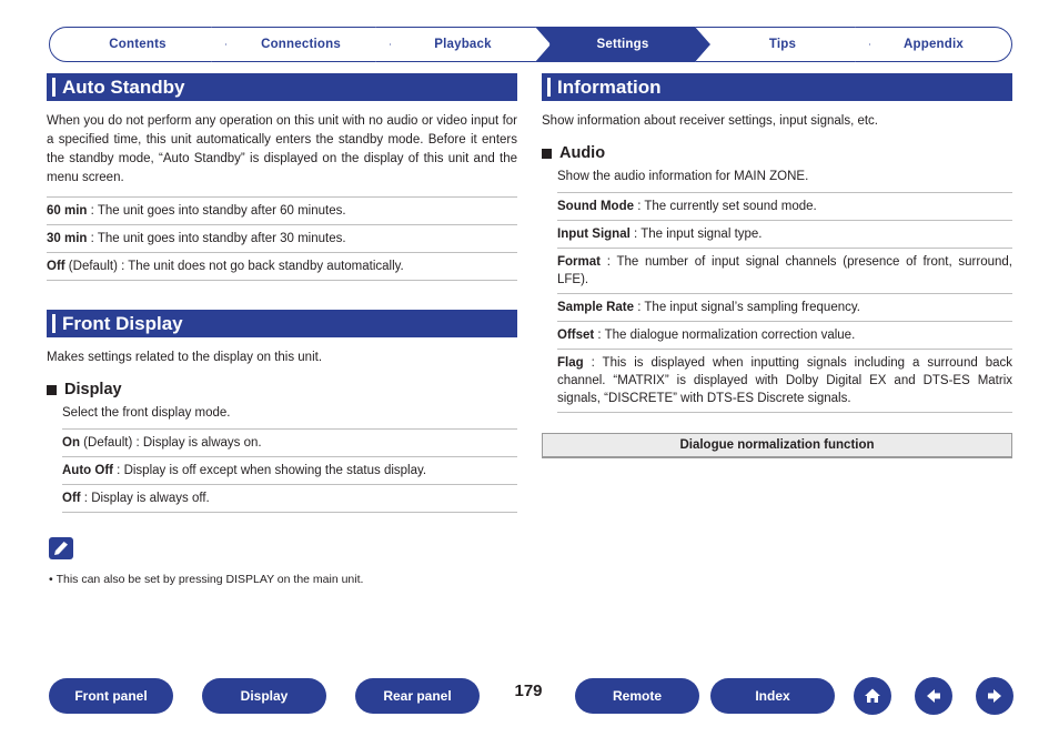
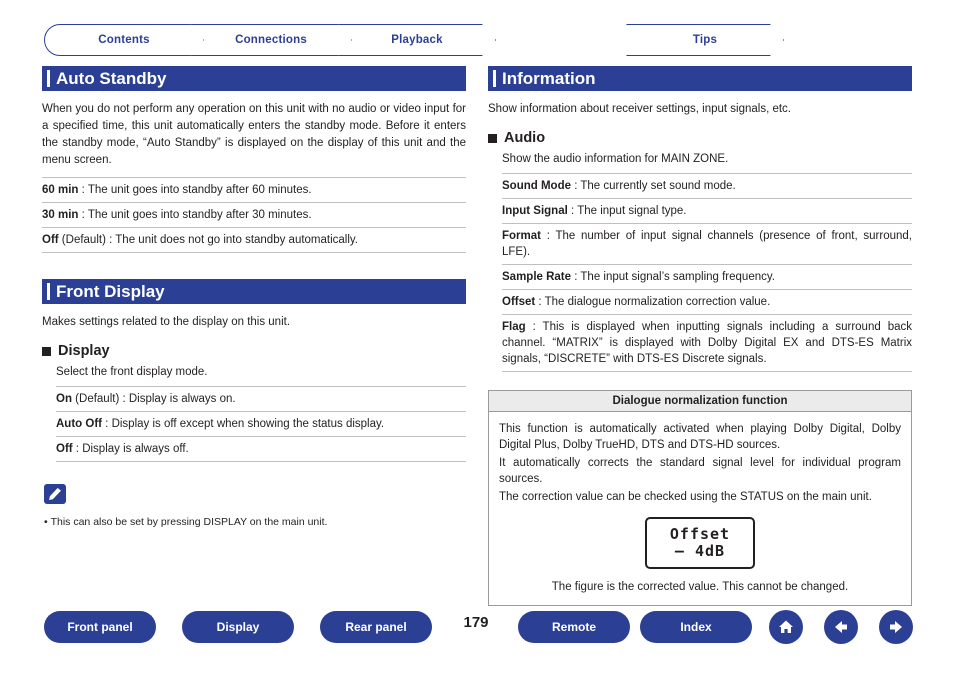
  Contents
  Connections
  Playback
- Settings
  Tips
- Appendix
  Auto Standby
  When you do not perform any operation on this unit with no audio or video input for a specified time, this unit automatically enters the standby mode. Before it enters the standby mode, “Auto Standby” is displayed on the display of this unit and the menu screen.
  60 min : The unit goes into standby after 60 minutes.
  30 min : The unit goes into standby after 30 minutes.
- Off (Default) : The unit does not go back standby automatically.
+ Off (Default) : The unit does not go into standby automatically.
  Front Display
  Makes settings related to the display on this unit.
  Display
  Select the front display mode.
  On (Default) : Display is always on.
  Auto Off : Display is off except when showing the status display.
  Off : Display is always off.
  • This can also be set by pressing DISPLAY on the main unit.
  Information
  Show information about receiver settings, input signals, etc.
  Audio
  Show the audio information for MAIN ZONE.
  Sound Mode : The currently set sound mode.
  Input Signal : The input signal type.
  Format : The number of input signal channels (presence of front, surround, LFE).
  Sample Rate : The input signal’s sampling frequency.
  Offset : The dialogue normalization correction value.
  Flag : This is displayed when inputting signals including a surround back channel. “MATRIX” is displayed with Dolby Digital EX and DTS-ES Matrix signals, “DISCRETE” with DTS-ES Discrete signals.
  Dialogue normalization function
+ This function is automatically activated when playing Dolby Digital, Dolby Digital Plus, Dolby TrueHD, DTS and DTS-HD sources.
+ It automatically corrects the standard signal level for individual program sources.
+ The correction value can be checked using the STATUS on the main unit.
+ Offset
+ – 4dB
+ The figure is the corrected value. This cannot be changed.
  Front panel
  Display
  Rear panel
  179
  Remote
  Index
